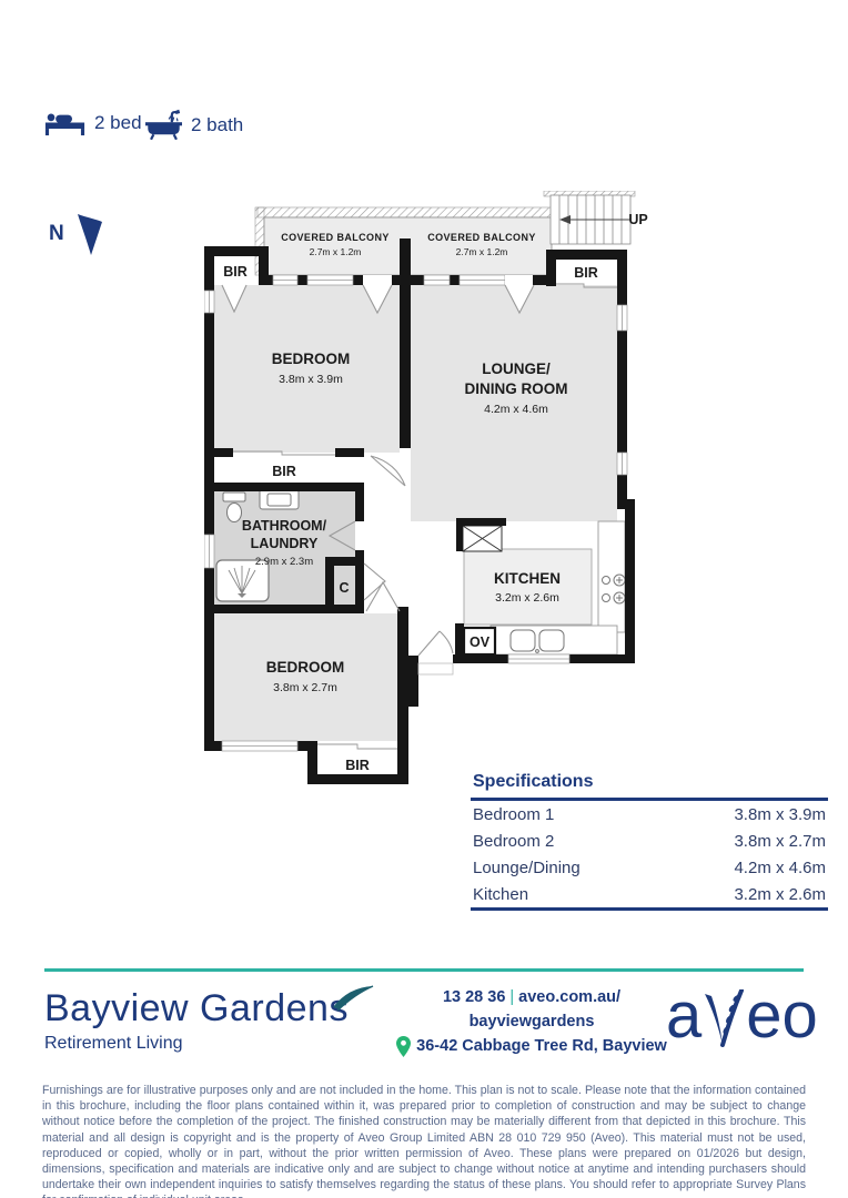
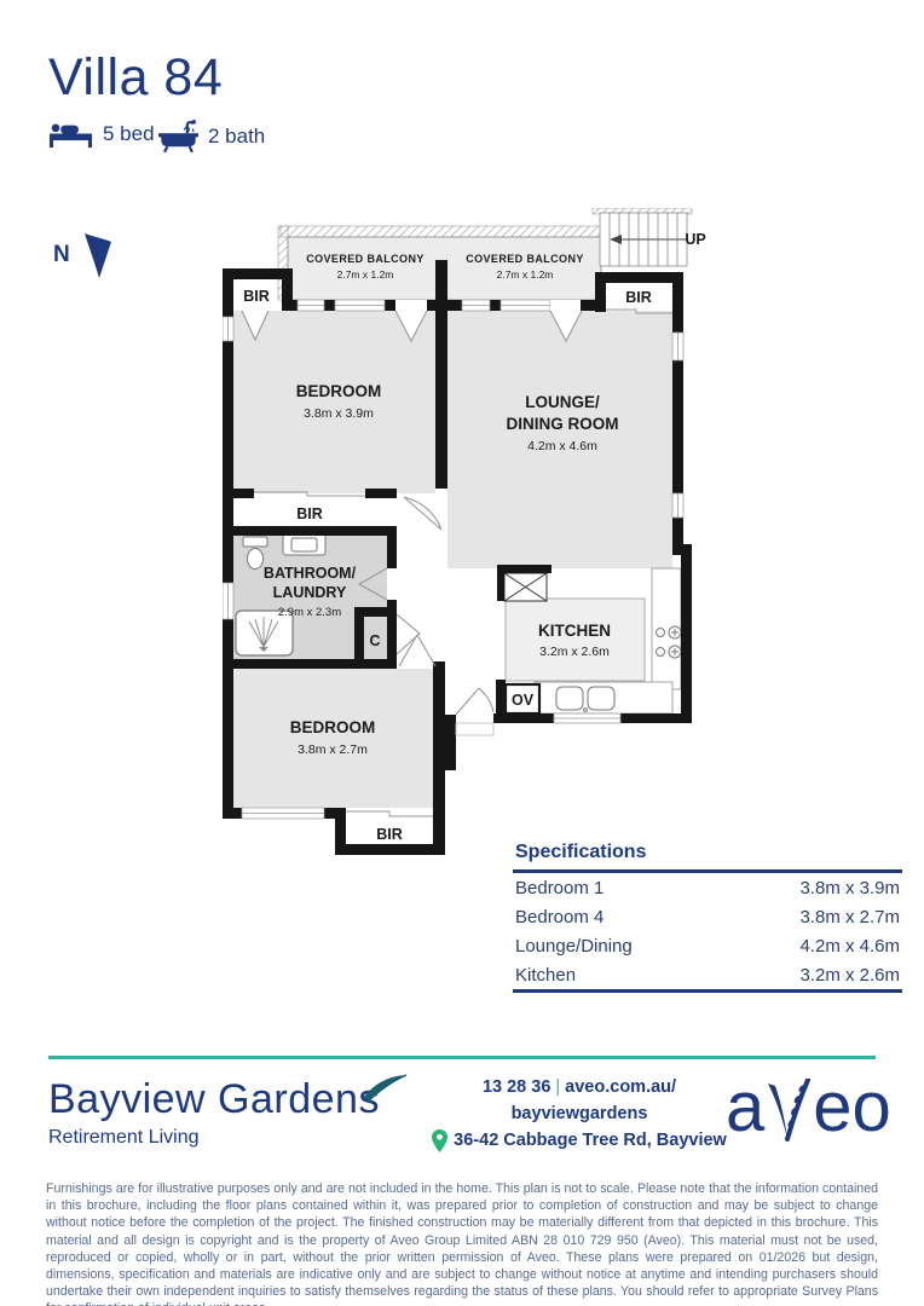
+ Villa 84
- 2 bed
+ 5 bed
  2 bath
  N
  UP
  COVERED BALCONY
  2.7m x 1.2m
  COVERED BALCONY
  2.7m x 1.2m
  BIR
  BIR
  BIR
  BIR
  BEDROOM
  3.8m x 3.9m
  LOUNGE/
  DINING ROOM
  4.2m x 4.6m
  BATHROOM/
  LAUNDRY
  2.9m x 2.3m
  C
  KITCHEN
  3.2m x 2.6m
  OV
  BEDROOM
  3.8m x 2.7m
  Specifications
  Bedroom 1
  3.8m x 3.9m
- Bedroom 2
+ Bedroom 4
  3.8m x 2.7m
  Lounge/Dining
  4.2m x 4.6m
  Kitchen
  3.2m x 2.6m
  Bayview Garden
  Retirement Living
  13 28 36 | aveo.com.au/
  bayviewgardens
  36-42 Cabbage Tree Rd, Bayview
  a
  eo
  Furnishings are for illustrative purposes only and are not included in the home. This plan is not to scale. Please note that the information contained in this brochure, including the floor plans contained within it, was prepared prior to completion of construction and may be subject to change without notice before the completion of the project. The finished construction may be materially different from that depicted in this brochure. This material and all design is copyright and is the property of Aveo Group Limited ABN 28 010 729 950 (Aveo). This material must not be used, reproduced or copied, wholly or in part, without the prior written permission of Aveo. These plans were prepared on 01/2026 but design, dimensions, specification and materials are indicative only and are subject to change without notice at anytime and intending purchasers should undertake their own independent inquiries to satisfy themselves regarding the status of these plans. You should refer to appropriate Survey Plans
